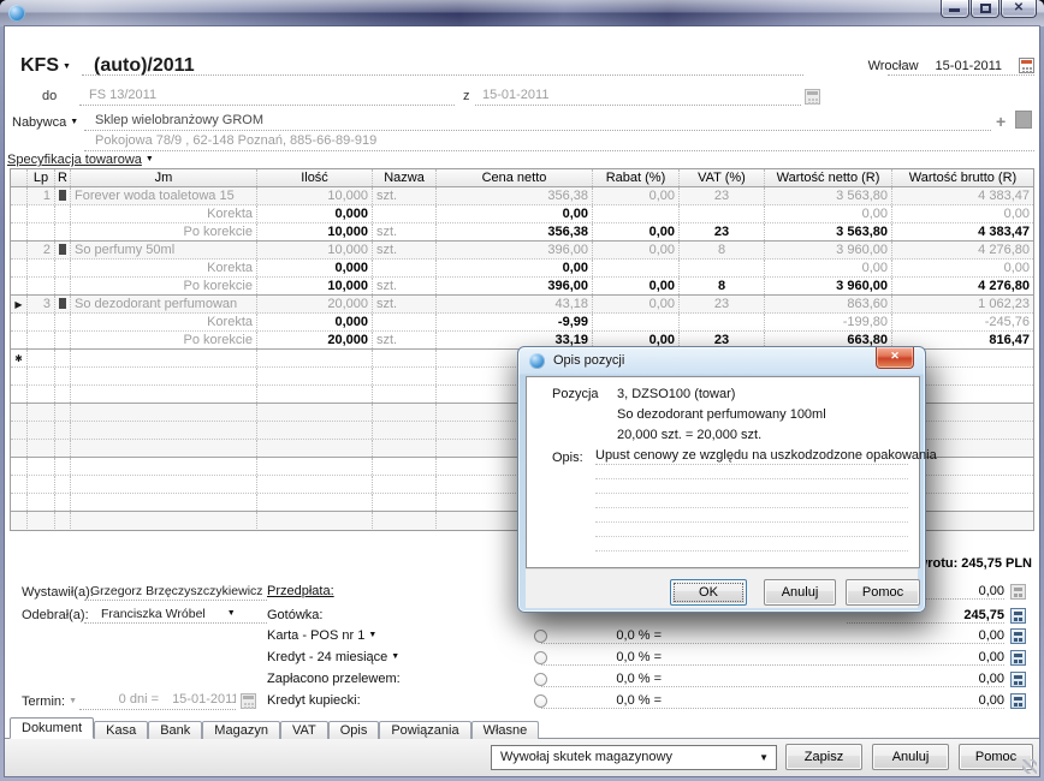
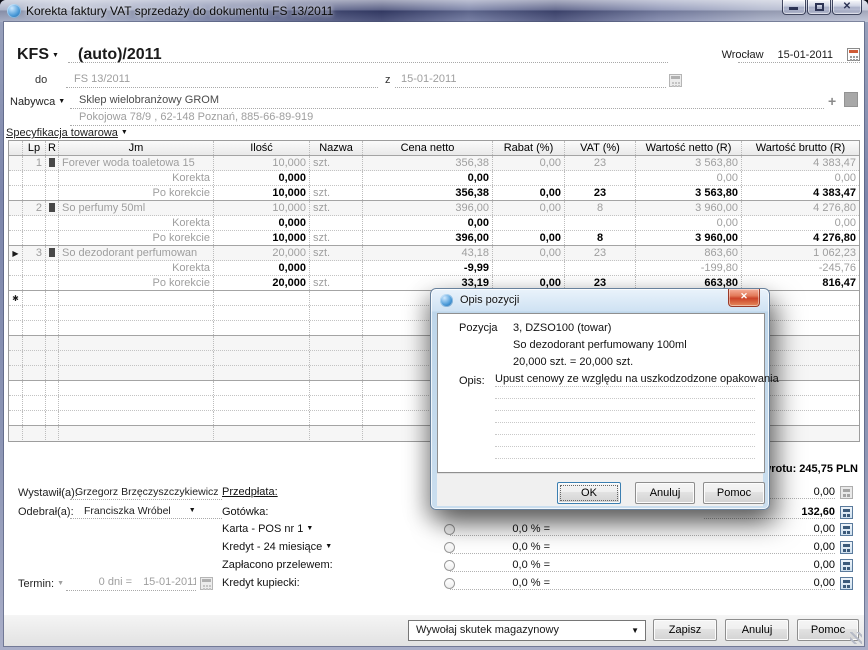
+ Korekta faktury VAT sprzedaży do dokumentu FS 13/2011
  ✕
  KFS
  (auto)/2011
  Wrocław
  15-01-2011
  do
  FS 13/2011
  z
  15-01-2011
  Nabywca
  Sklep wielobranżowy GROM
  +
  Pokojowa 78/9 , 62-148 Poznań, 885-66-89-919
  Specyfikacja towarowa
  Lp
  R
  Jm
  Ilość
  Nazwa
  Cena netto
  Rabat (%)
  VAT (%)
  Wartość netto (R)
  Wartość brutto (R)
  1
  Forever woda toaletowa 15
  10,000
  szt.
  356,38
  0,00
  23
  3 563,80
  4 383,47
  Korekta
  0,000
  0,00
  0,00
  0,00
  Po korekcie
  10,000
  szt.
  356,38
  0,00
  23
  3 563,80
  4 383,47
  2
  So perfumy 50ml
  10,000
  szt.
  396,00
  0,00
  8
  3 960,00
  4 276,80
  Korekta
  0,000
  0,00
  0,00
  0,00
  Po korekcie
  10,000
  szt.
  396,00
  0,00
  8
  3 960,00
  4 276,80
  ▶
  3
  So dezodorant perfumowan
  20,000
  szt.
  43,18
  0,00
  23
  863,60
  1 062,23
  Korekta
  0,000
  -9,99
  -199,80
  -245,76
  Po korekcie
  20,000
  szt.
  33,19
  0,00
  23
  663,80
  816,47
  ✱
  rotu: 245,75 PLN
  Wystawił(a):
  Grzegorz Brzęczyszczykiewicz
  Odebrał(a):
  Franciszka Wróbel
  Termin:
  0 dni = 15-01-2011
  Przedpłata:
  0,00
  Gotówka:
- 245,75
+ 132,60
  Karta - POS nr 1
  0,0 % =
  0,00
  Kredyt - 24 miesiące
  0,0 % =
  0,00
  Zapłacono przelewem:
  0,0 % =
  0,00
  Kredyt kupiecki:
  0,0 % =
  0,00
- Dokument Kasa Bank Magazyn VAT Opis Powiązania Własne
  Wywołaj skutek magazynowy
  ▼
  Zapisz
  Anuluj
  Pomoc
  Opis pozycji
  ✕
  Pozycja
  3, DZSO100 (towar)
  So dezodorant perfumowany 100ml
  20,000 szt. = 20,000 szt.
  Opis:
  Upust cenowy ze względu na uszkodzodzone opakowania
  OK
  Anuluj
  Pomoc
